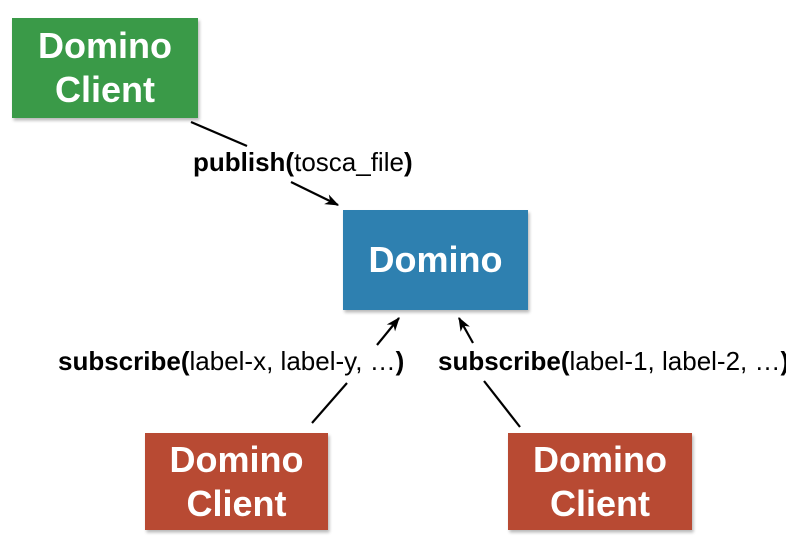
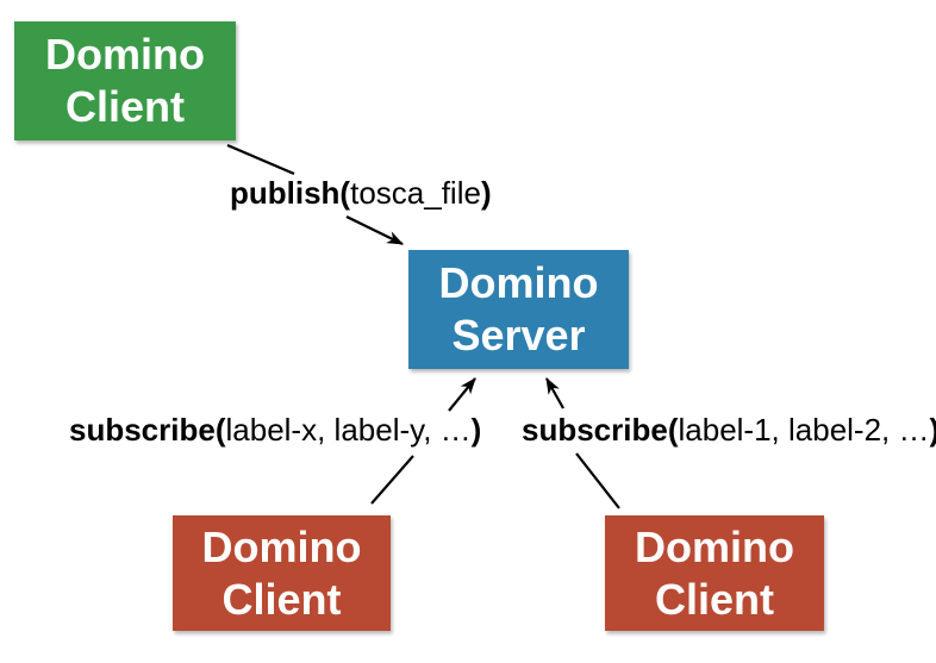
  Domino
  Client
  Domino
+ Server
  Domino
  Client
  Domino
  Client
  publish(tosca_file)
  subscribe(label-x, label-y, …)
  subscribe(label-1, label-2, …)
